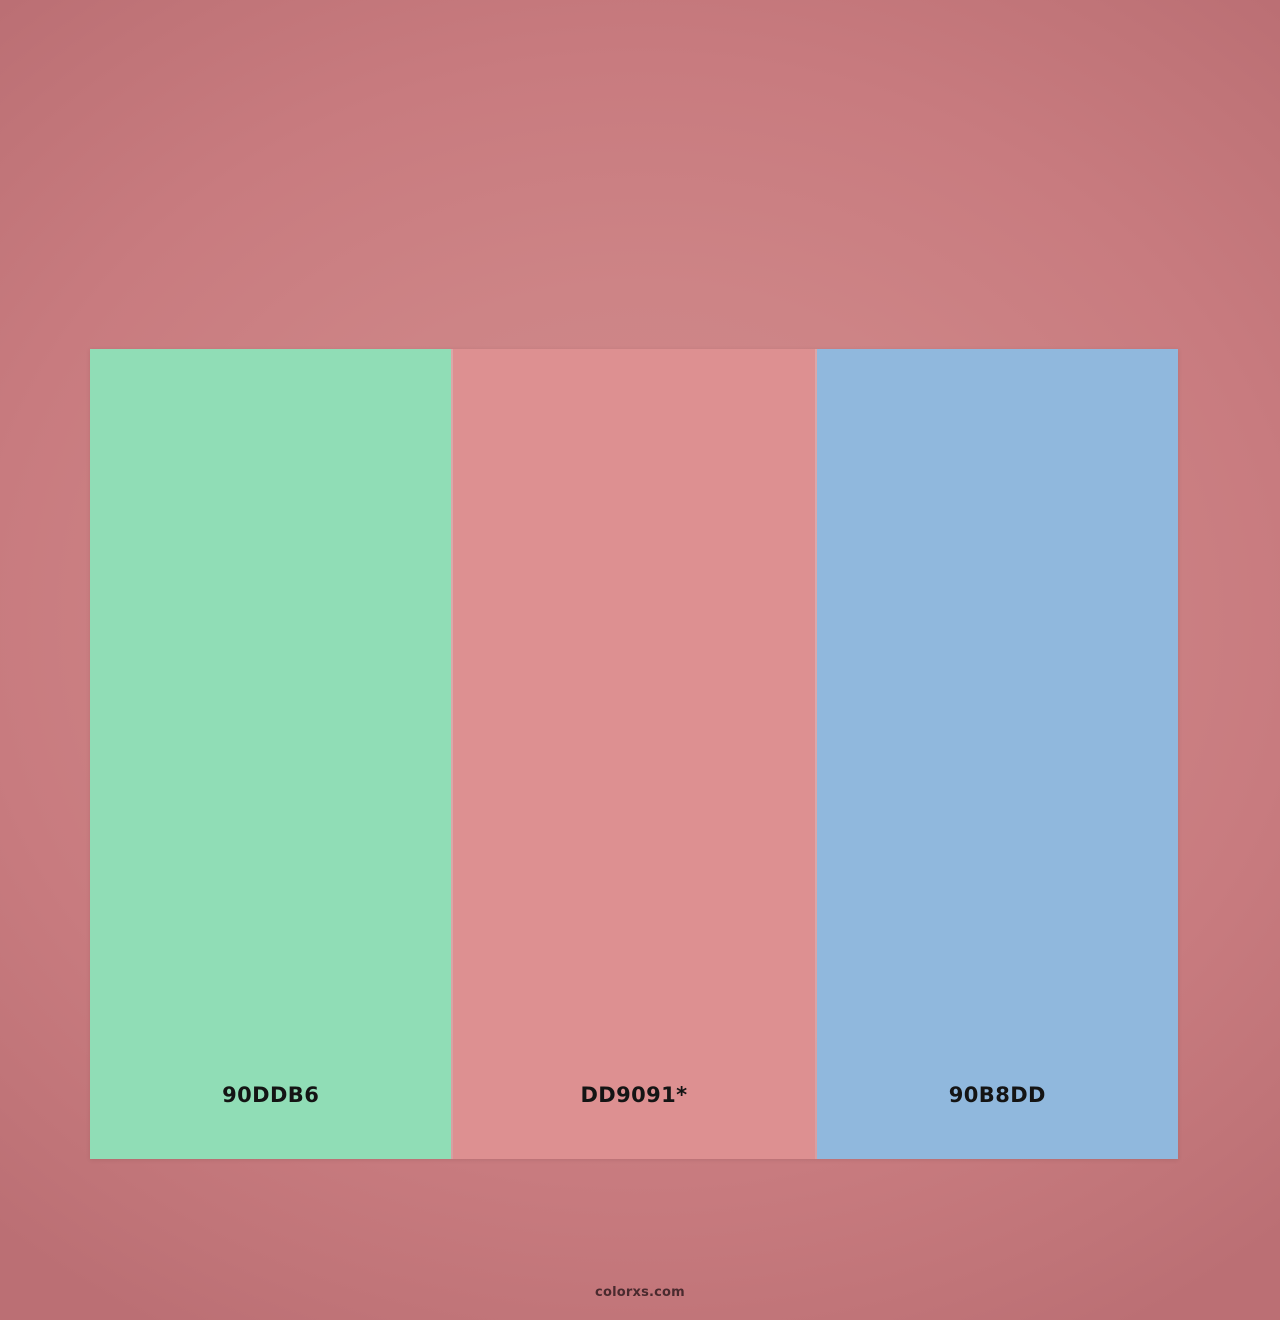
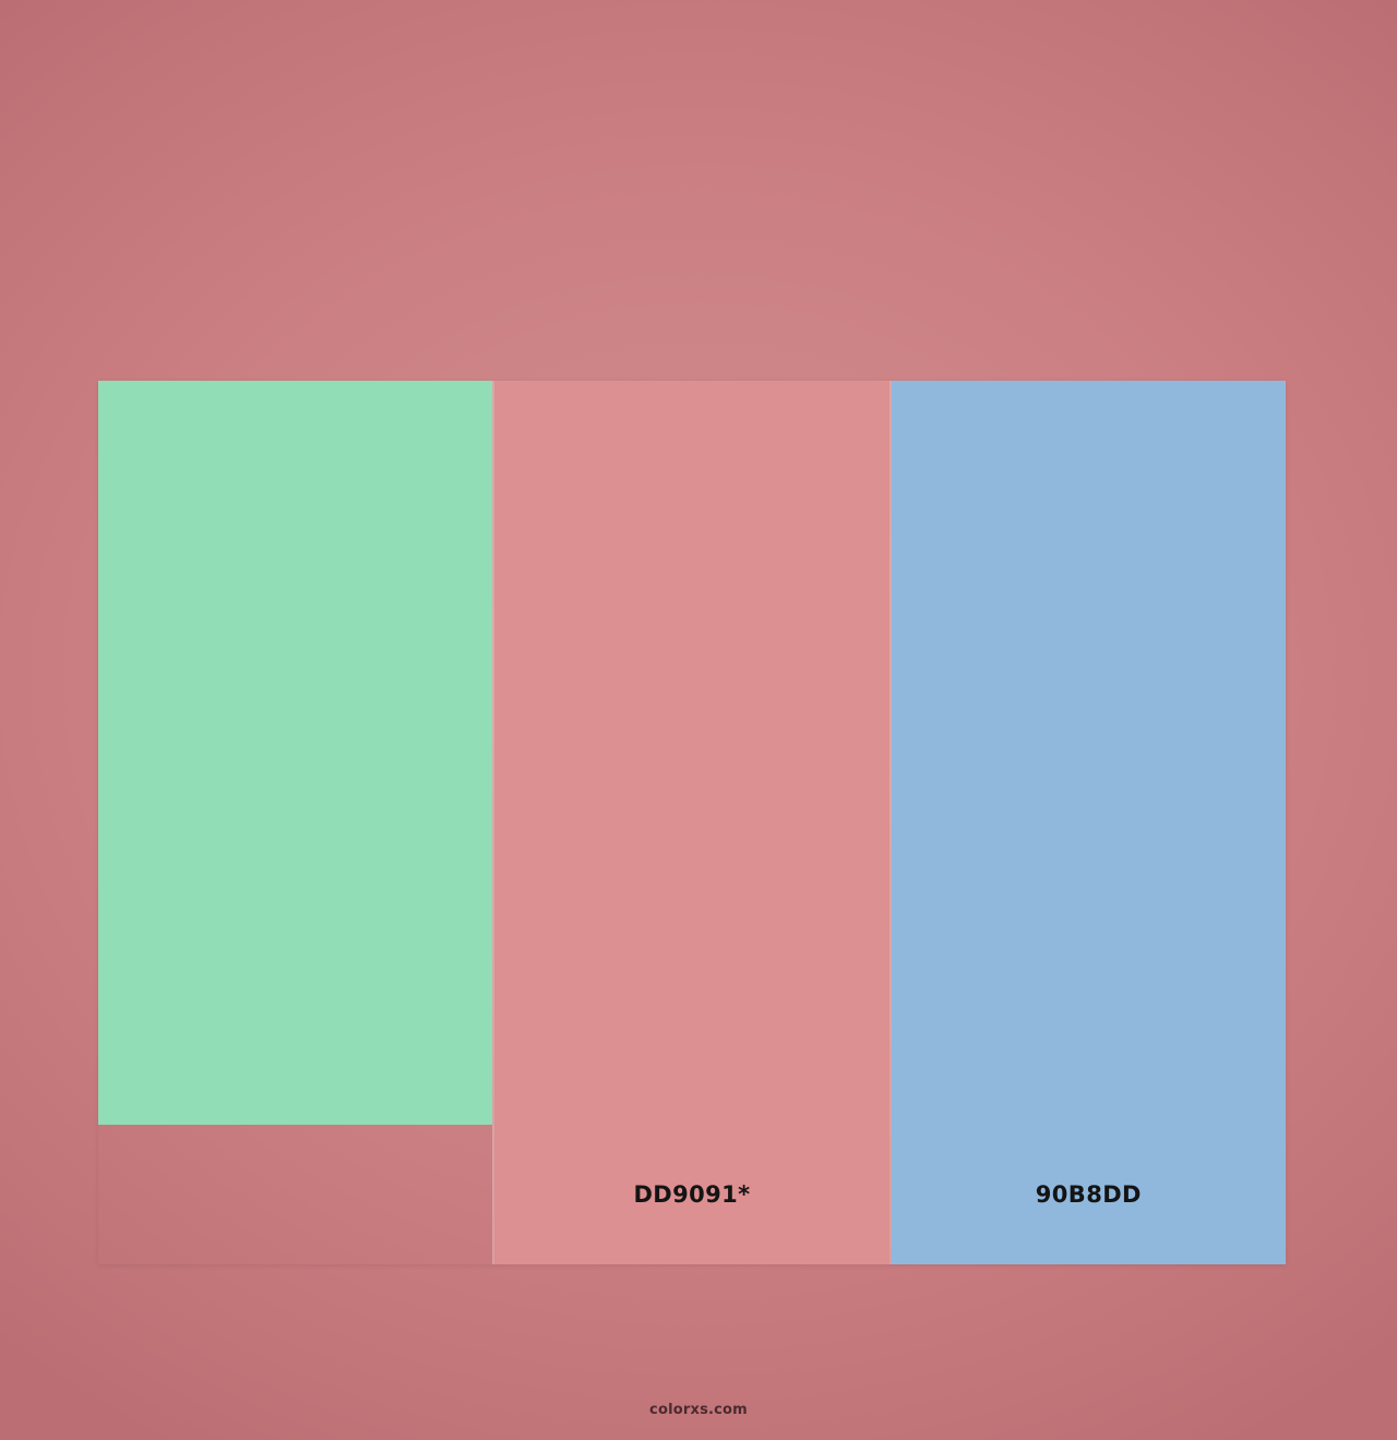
- 90DDB6
  DD9091*
  90B8DD
  colorxs.com
